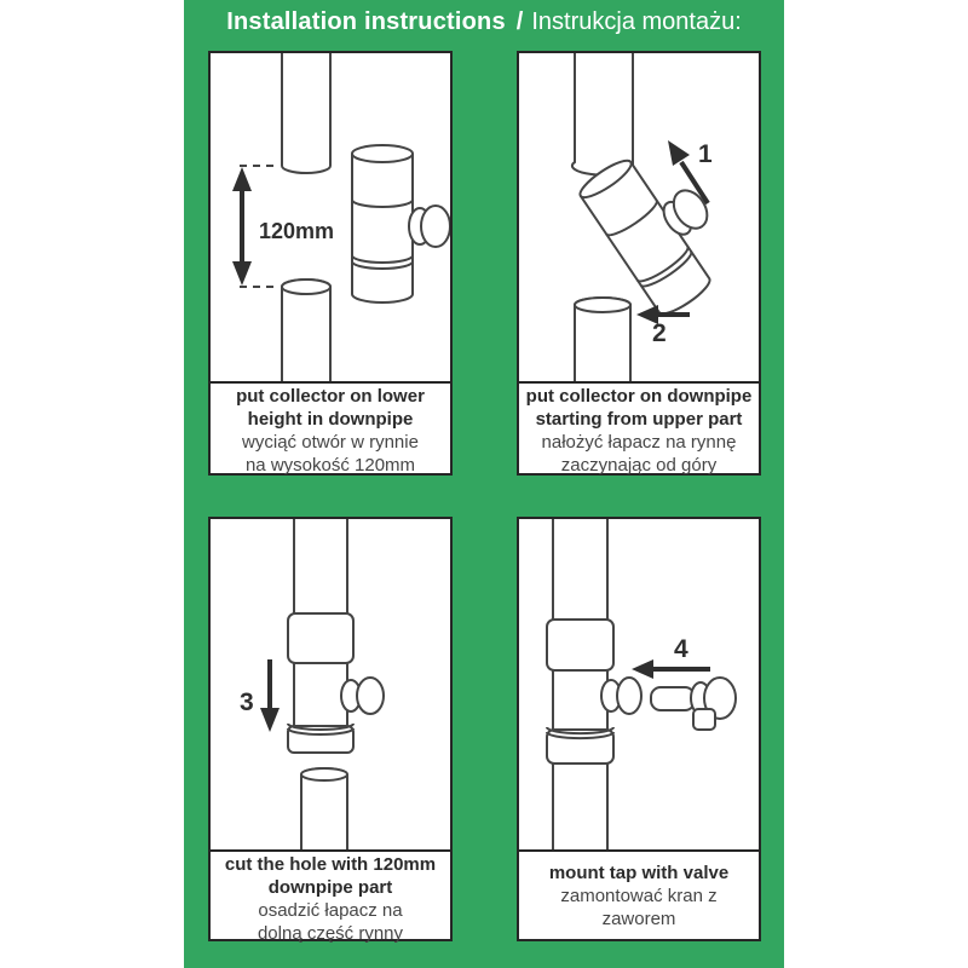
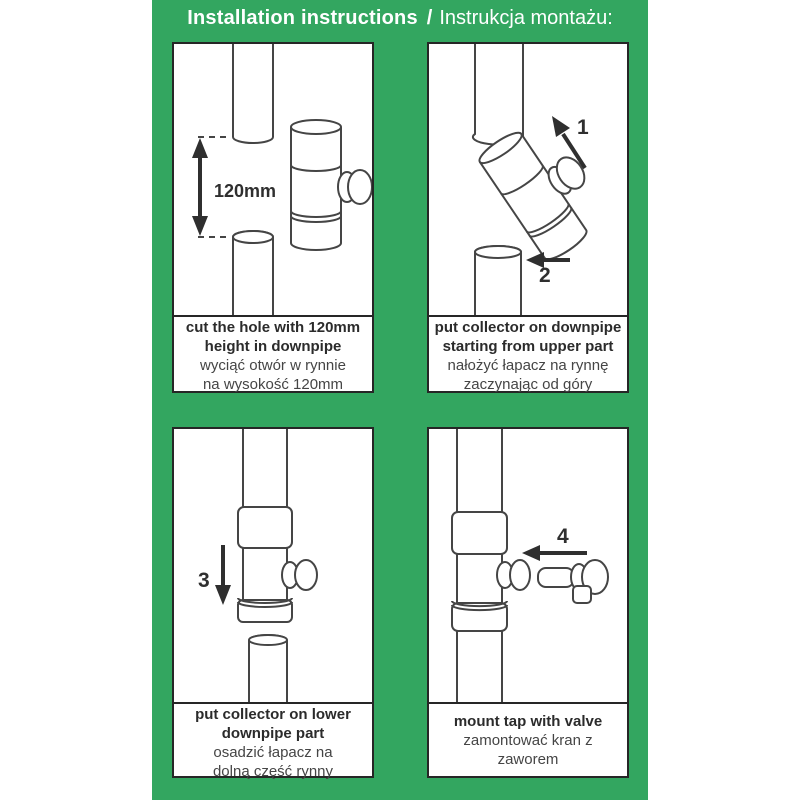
  Installation instructions
  /
  Instrukcja montażu:
  120mm
- put collector on lower
+ cut the hole with 120mm
  height in downpipe
  wyciąć otwór w rynnie
  na wysokość 120mm
  1
  2
  put collector on downpipe
  starting from upper part
  nałożyć łapacz na rynnę
  zaczynając od góry
  3
- cut the hole with 120mm
+ put collector on lower
  downpipe part
  osadzić łapacz na
  dolną część rynny
  4
  mount tap with valve
  zamontować kran z zaworem
